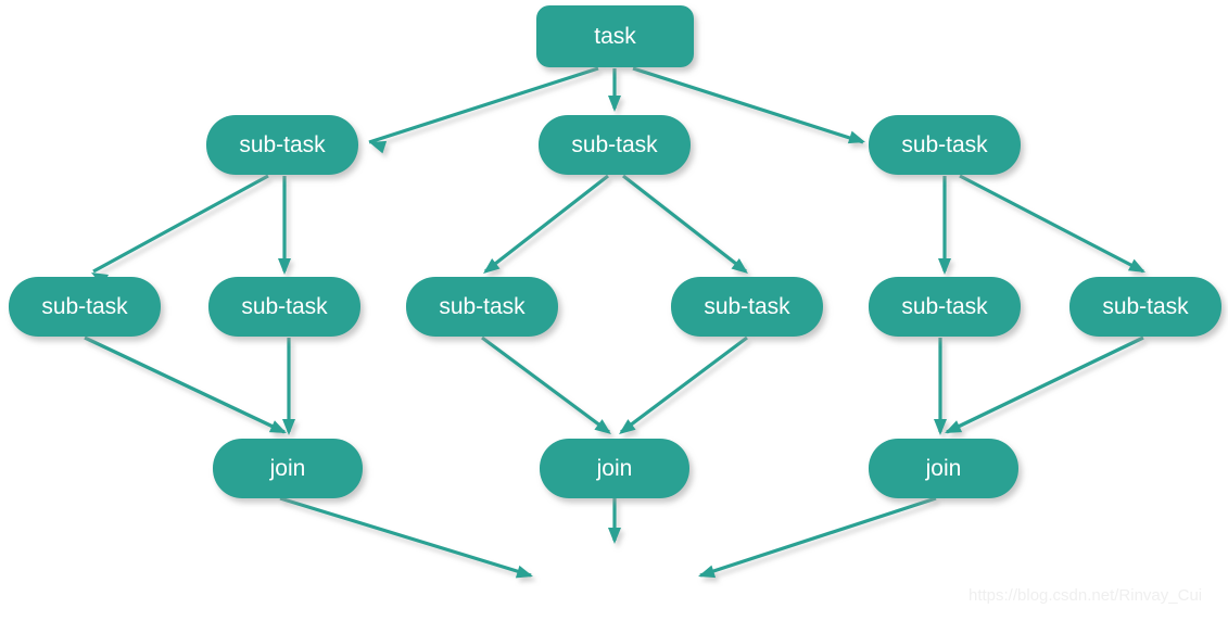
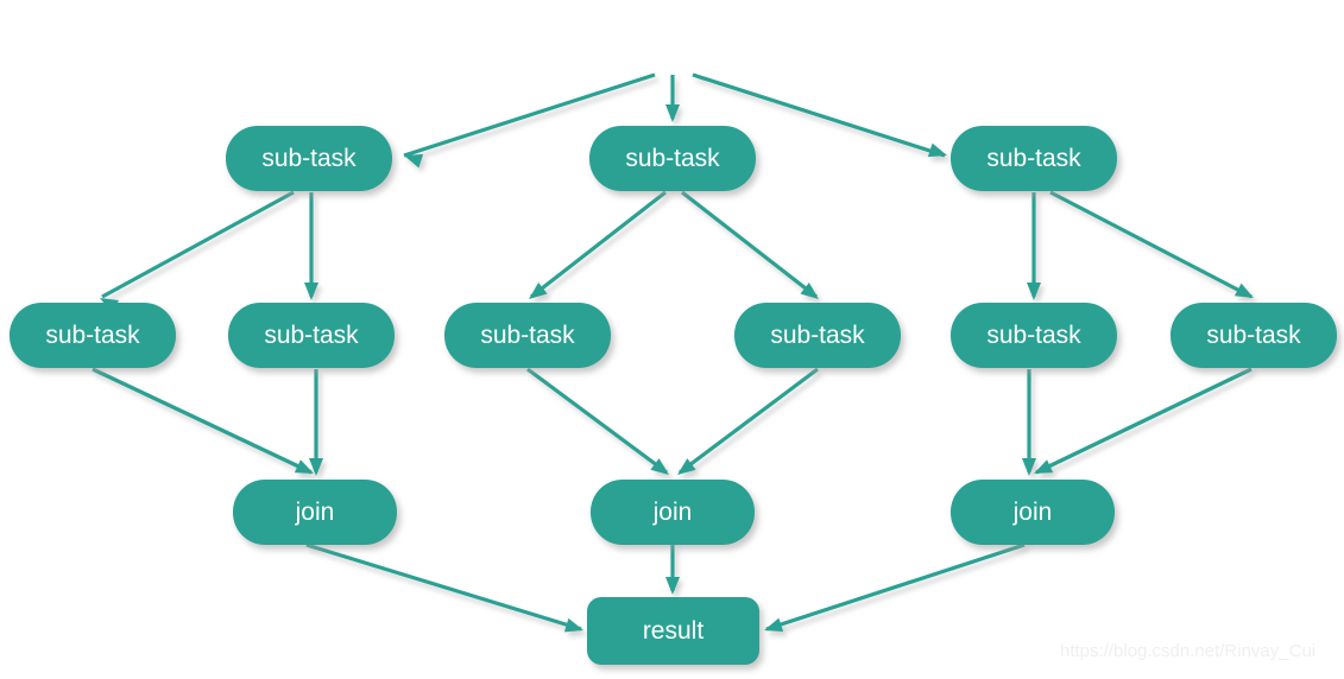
- task
  sub-task
  sub-task
  sub-task
  sub-task
  sub-task
  sub-task
  sub-task
  sub-task
  sub-task
  join
  join
  join
+ result
